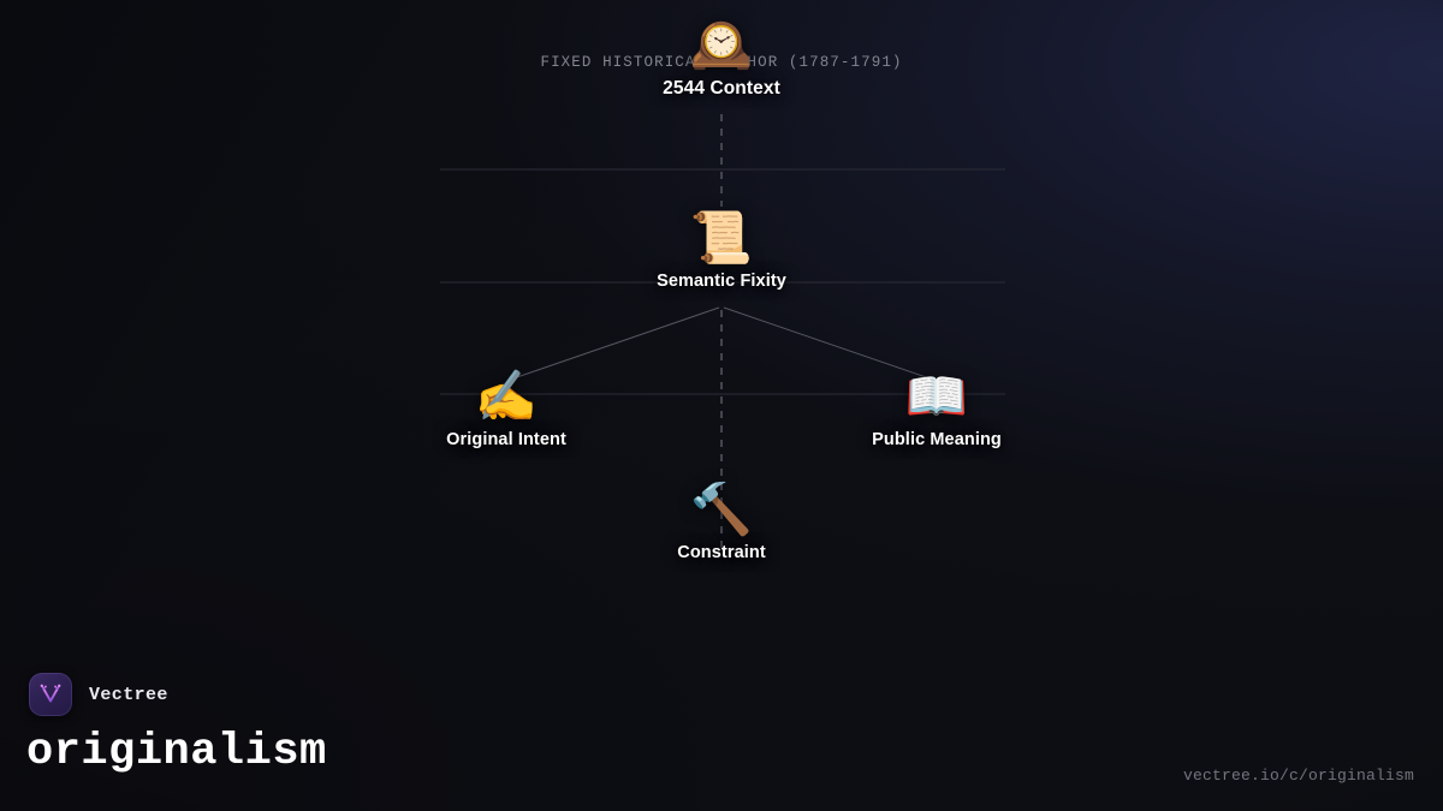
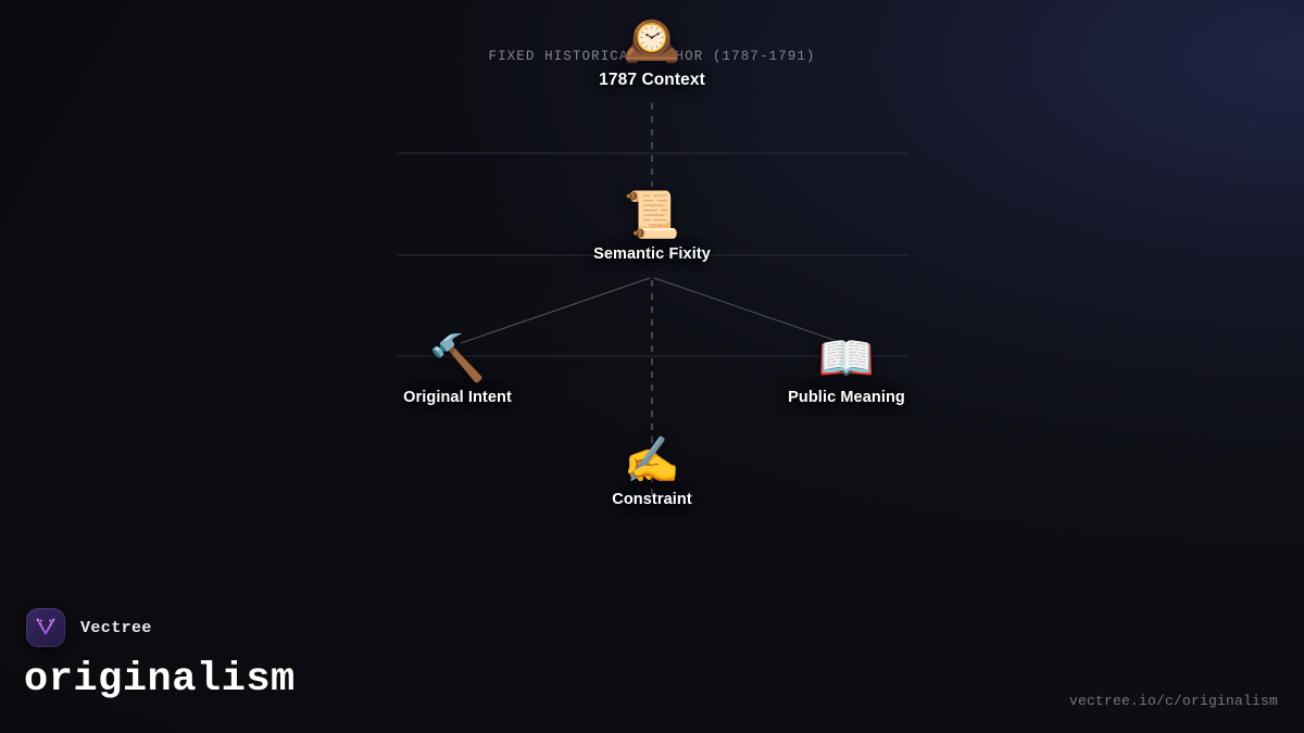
  FIXED HISTORICAL ANCHOR (1787-1791)
  🕰️
- 2544 Context
+ 1787 Context
  📜
  Semantic Fixity
- ✍️
+ 🔨
  Original Intent
  📖
  Public Meaning
- 🔨
+ ✍️
  Constraint
  Vectree
  originalism
  vectree.io/c/originalism
